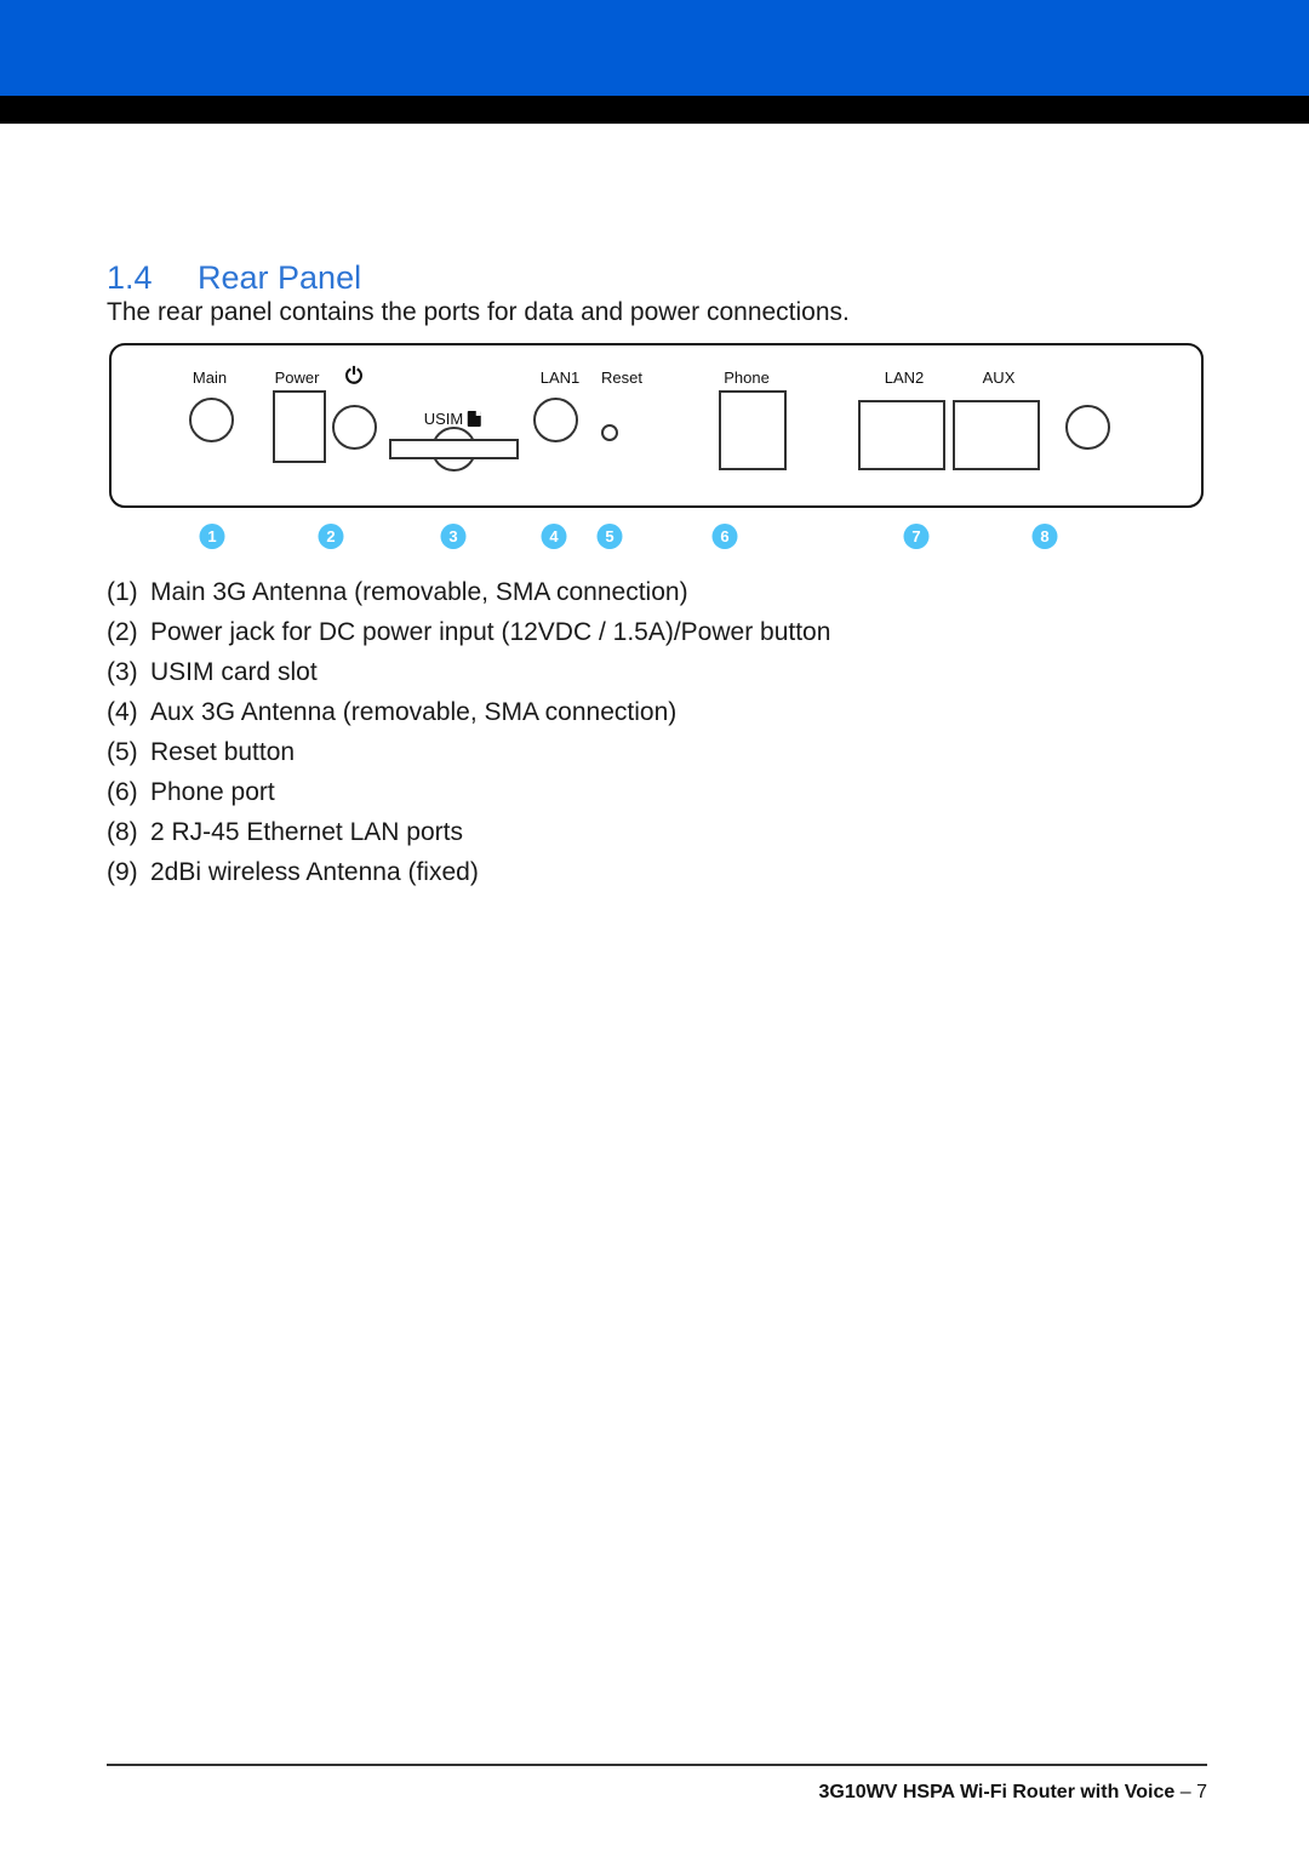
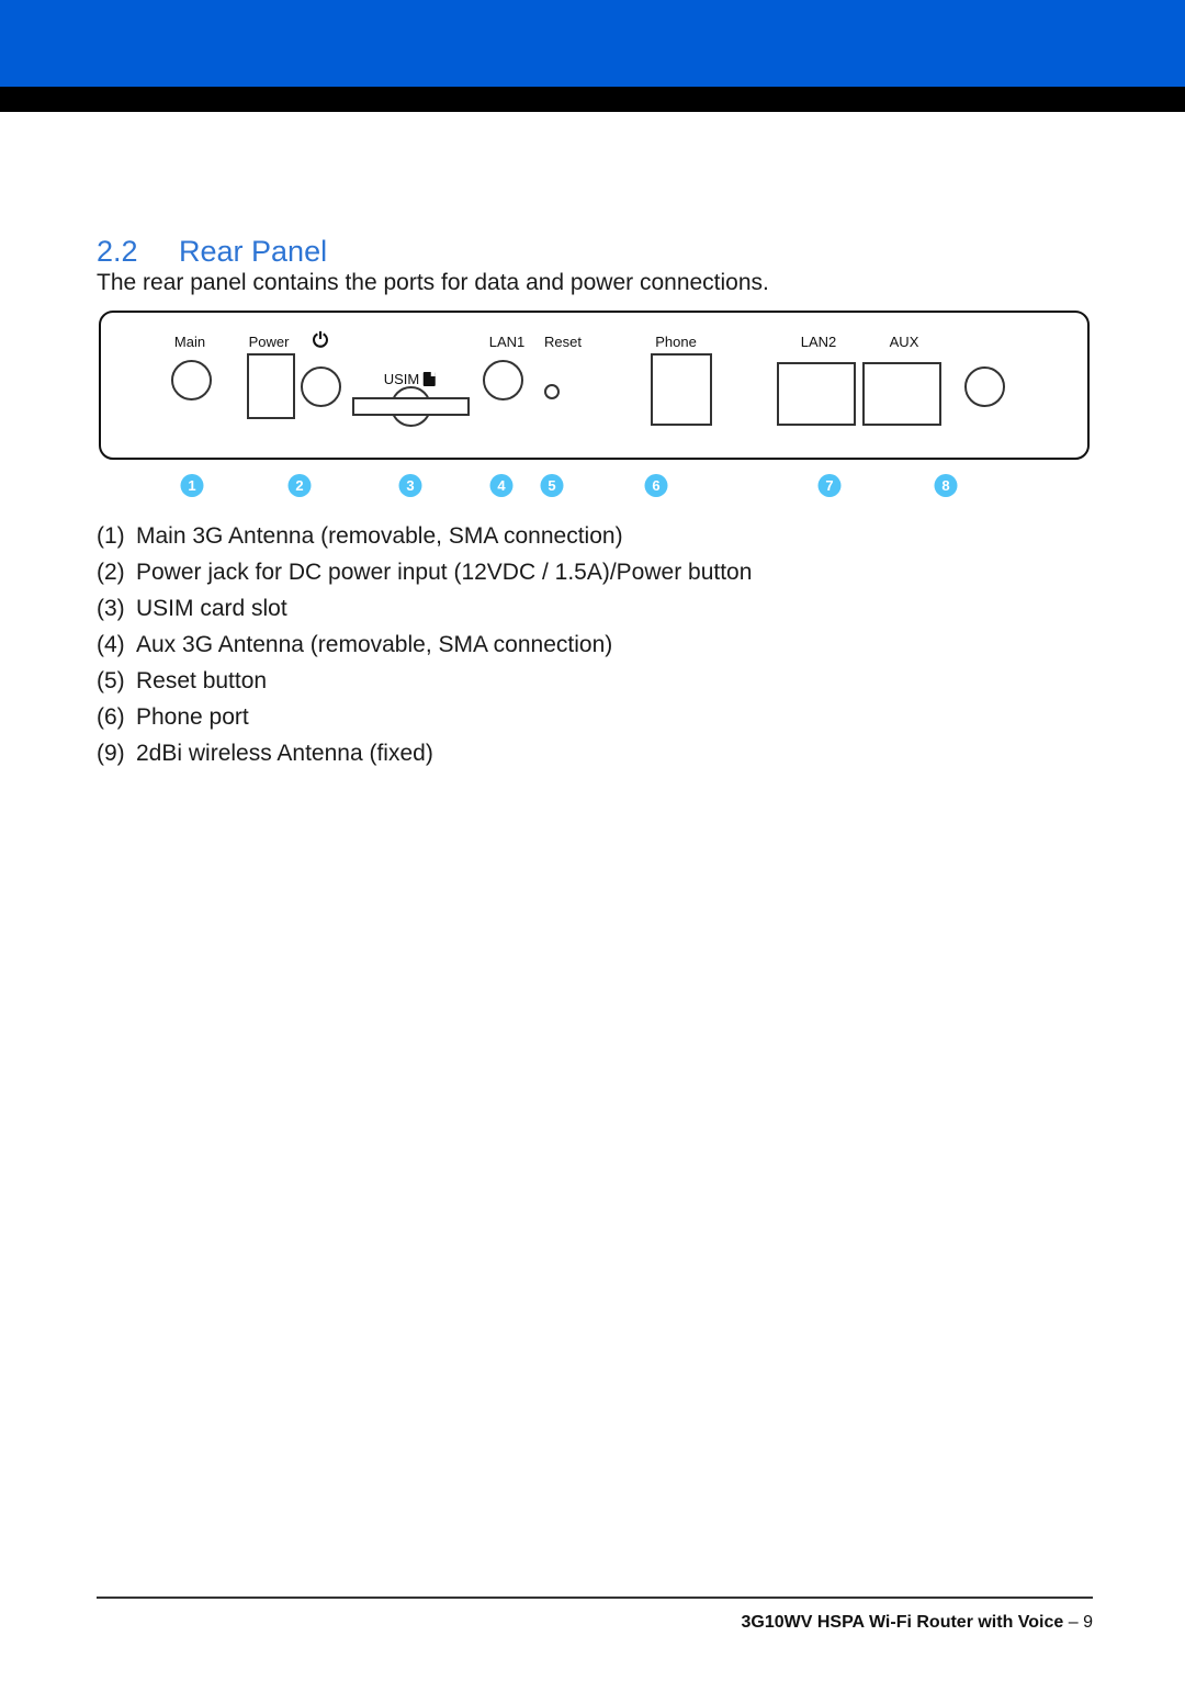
- 1.4 Rear Panel
+ 2.2 Rear Panel
  The rear panel contains the ports for data and power connections.
  Main
  Power
  LAN1
  Reset
  Phone
  LAN2
  AUX
  ⏻
  USIM
  1
  2
  3
  4
  5
  6
  7
  8
  (1)
  Main 3G Antenna (removable, SMA connection)
  (2)
  Power jack for DC power input (12VDC / 1.5A)/Power button
  (3)
  USIM card slot
  (4)
  Aux 3G Antenna (removable, SMA connection)
  (5)
  Reset button
  (6)
  Phone port
- (8)
- 2 RJ-45 Ethernet LAN ports
  (9)
  2dBi wireless Antenna (fixed)
- 3G10WV HSPA Wi-Fi Router with Voice – 7
+ 3G10WV HSPA Wi-Fi Router with Voice – 9
